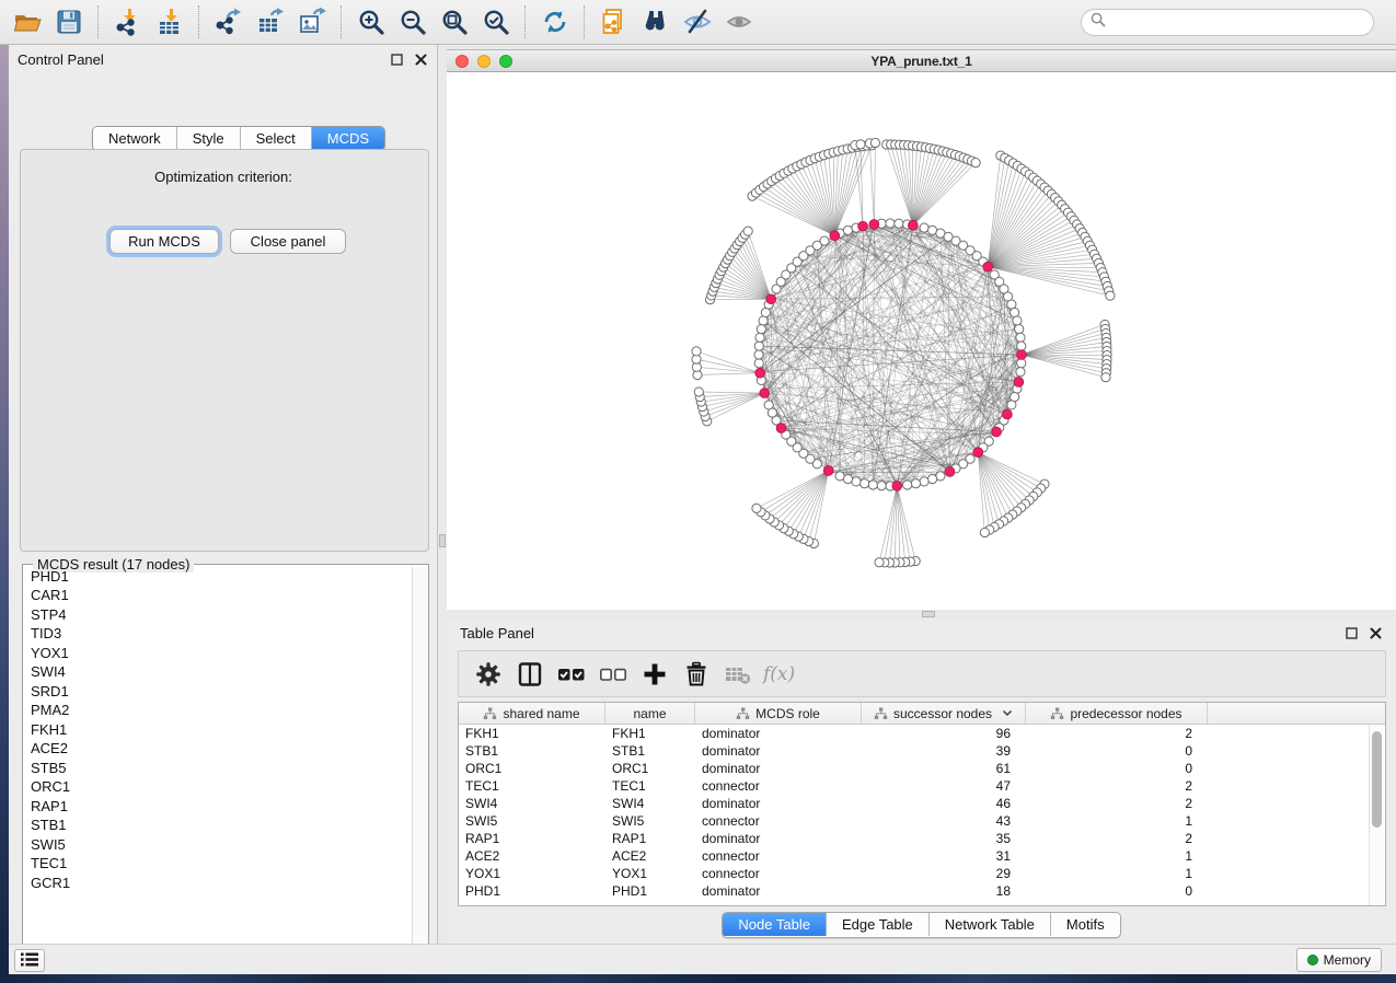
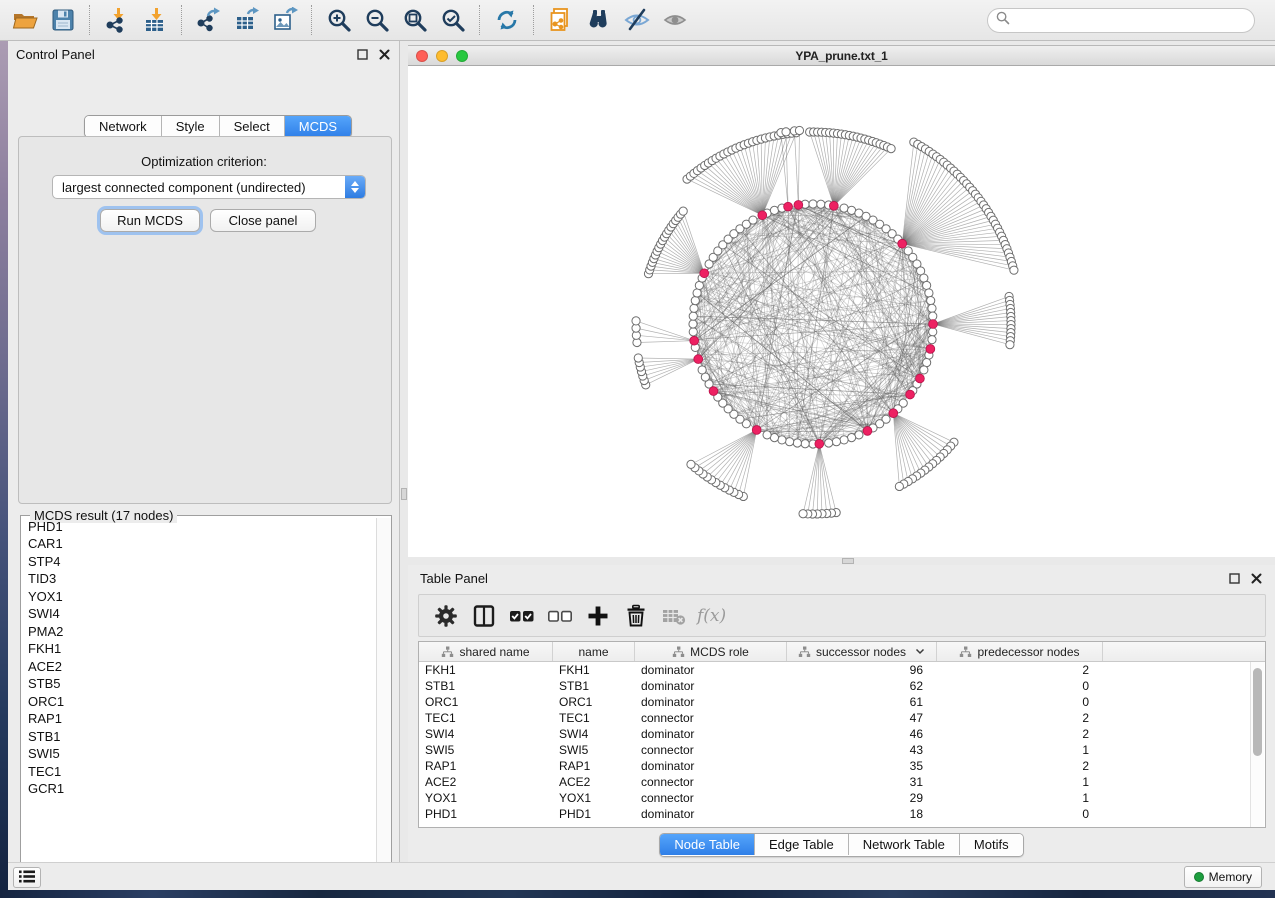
  Control Panel
  Network
  Style
  Select
  MCDS
  Optimization criterion:
+ largest connected component (undirected)
  Run MCDS
  Close panel
  MCDS result (17 nodes)
  PHD1
  CAR1
  STP4
  TID3
  YOX1
  SWI4
- SRD1
  PMA2
  FKH1
  ACE2
  STB5
  ORC1
  RAP1
  STB1
  SWI5
  TEC1
  GCR1
  YPA_prune.txt_1
  Table Panel
  f(x)
  shared name
  name
  MCDS role
  successor nodes
  predecessor nodes
  FKH1
  FKH1
  dominator
  96
  2
  STB1
  STB1
  dominator
- 39
+ 62
  0
  ORC1
  ORC1
  dominator
  61
  0
  TEC1
  TEC1
  connector
  47
  2
  SWI4
  SWI4
  dominator
  46
  2
  SWI5
  SWI5
  connector
  43
  1
  RAP1
  RAP1
  dominator
  35
  2
  ACE2
  ACE2
  connector
  31
  1
  YOX1
  YOX1
  connector
  29
  1
  PHD1
  PHD1
  dominator
  18
  0
  Node Table
  Edge Table
  Network Table
  Motifs
  Memory
